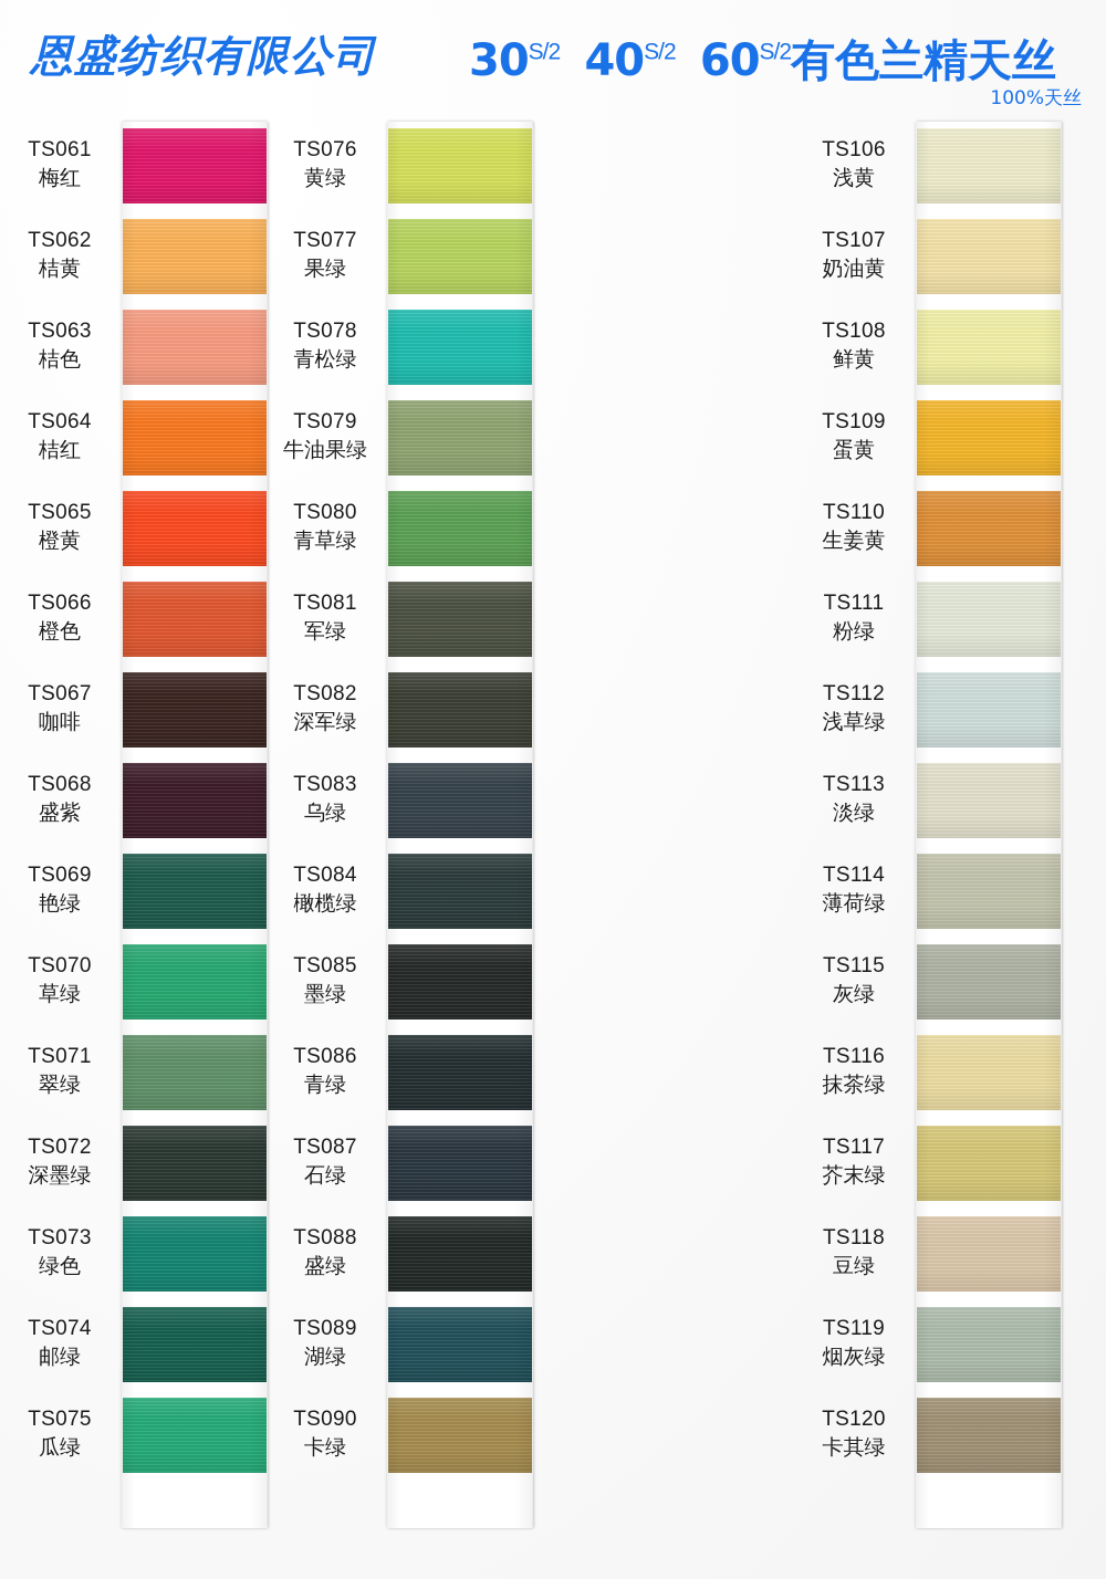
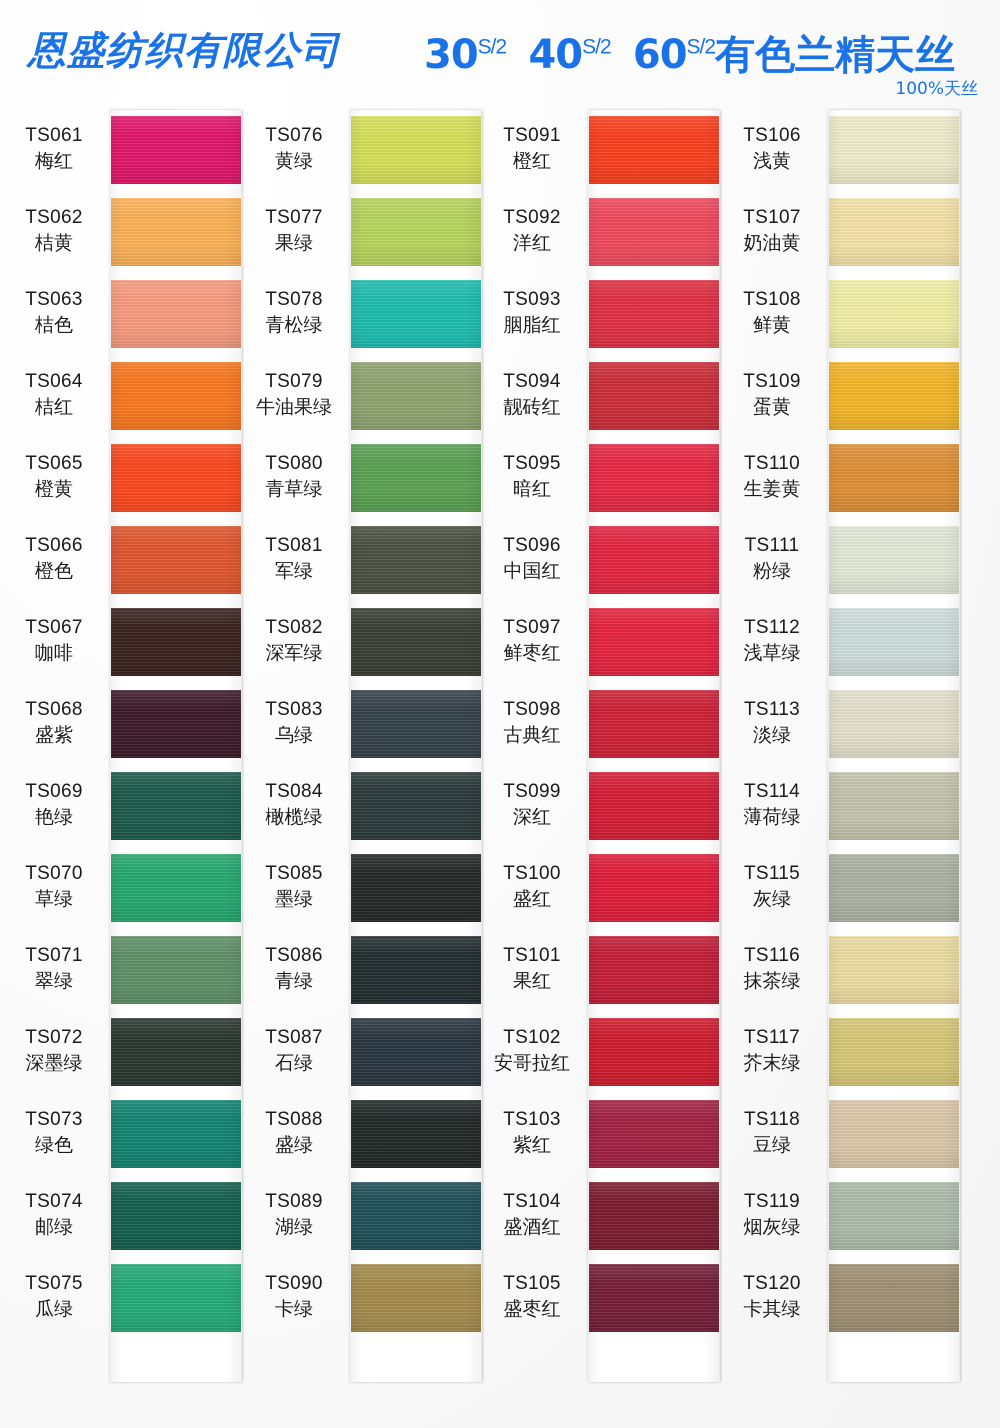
  恩盛纺织有限公司
  30S/2 40S/2 60S/2有色兰精天丝
  100%天丝
  TS061
  梅红
  TS062
  桔黄
  TS063
  桔色
  TS064
  桔红
  TS065
  橙黄
  TS066
  橙色
  TS067
  咖啡
  TS068
  盛紫
  TS069
  艳绿
  TS070
  草绿
  TS071
  翠绿
  TS072
  深墨绿
  TS073
  绿色
  TS074
  邮绿
  TS075
  瓜绿
  TS076
  黄绿
  TS077
  果绿
  TS078
  青松绿
  TS079
  牛油果绿
  TS080
  青草绿
  TS081
  军绿
  TS082
  深军绿
  TS083
  乌绿
  TS084
  橄榄绿
  TS085
  墨绿
  TS086
  青绿
  TS087
  石绿
  TS088
  盛绿
  TS089
  湖绿
  TS090
  卡绿
+ TS091
+ 橙红
+ TS092
+ 洋红
+ TS093
+ 胭脂红
+ TS094
+ 靓砖红
+ TS095
+ 暗红
+ TS096
+ 中国红
+ TS097
+ 鲜枣红
+ TS098
+ 古典红
+ TS099
+ 深红
+ TS100
+ 盛红
+ TS101
+ 果红
+ TS102
+ 安哥拉红
+ TS103
+ 紫红
+ TS104
+ 盛酒红
+ TS105
+ 盛枣红
  TS106
  浅黄
  TS107
  奶油黄
  TS108
  鲜黄
  TS109
  蛋黄
  TS110
  生姜黄
  TS111
  粉绿
  TS112
  浅草绿
  TS113
  淡绿
  TS114
  薄荷绿
  TS115
  灰绿
  TS116
  抹茶绿
  TS117
  芥末绿
  TS118
  豆绿
  TS119
  烟灰绿
  TS120
  卡其绿
